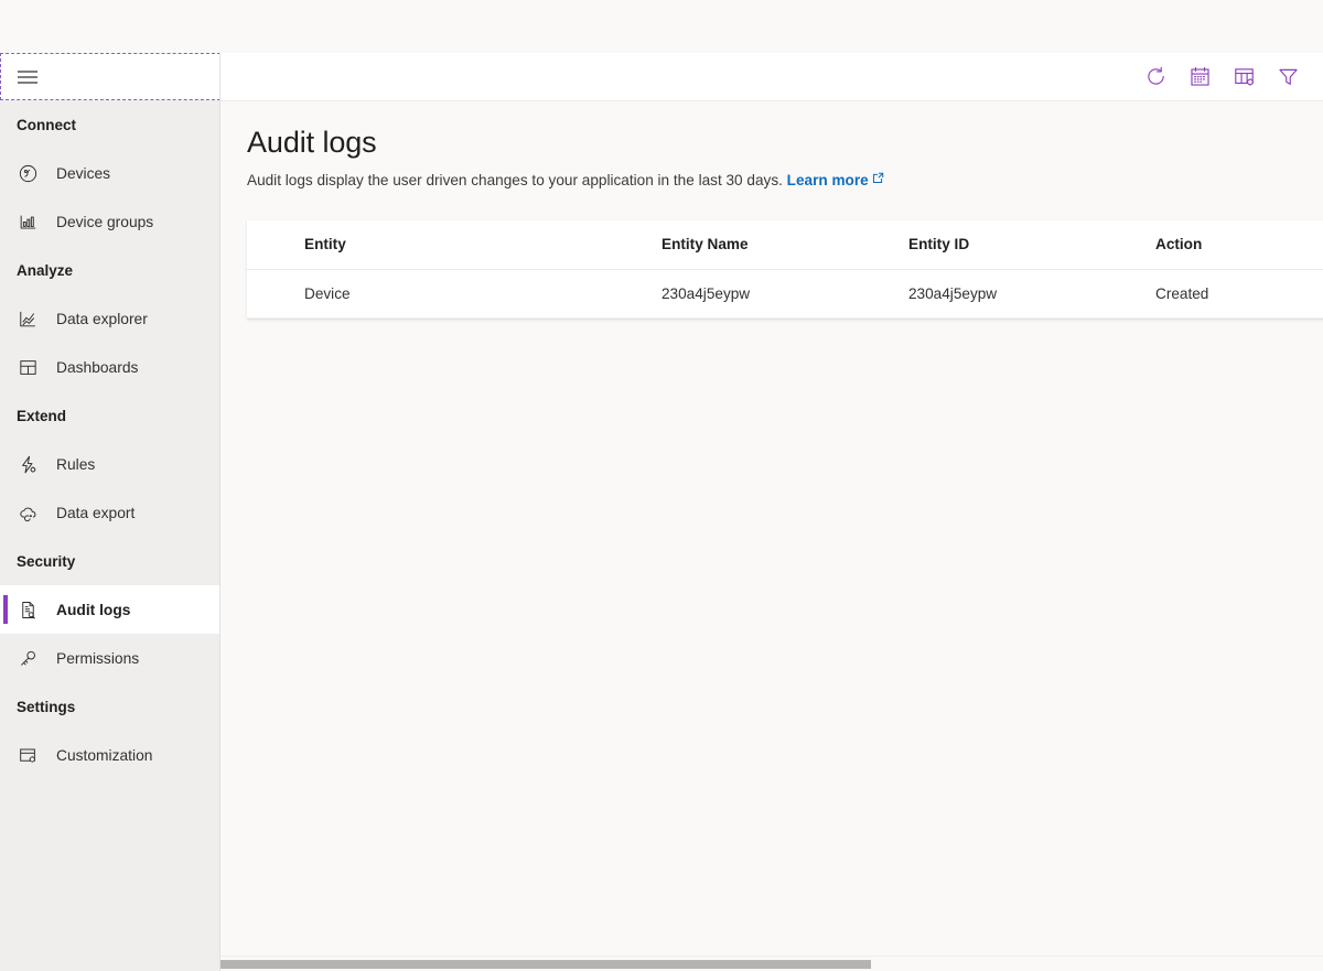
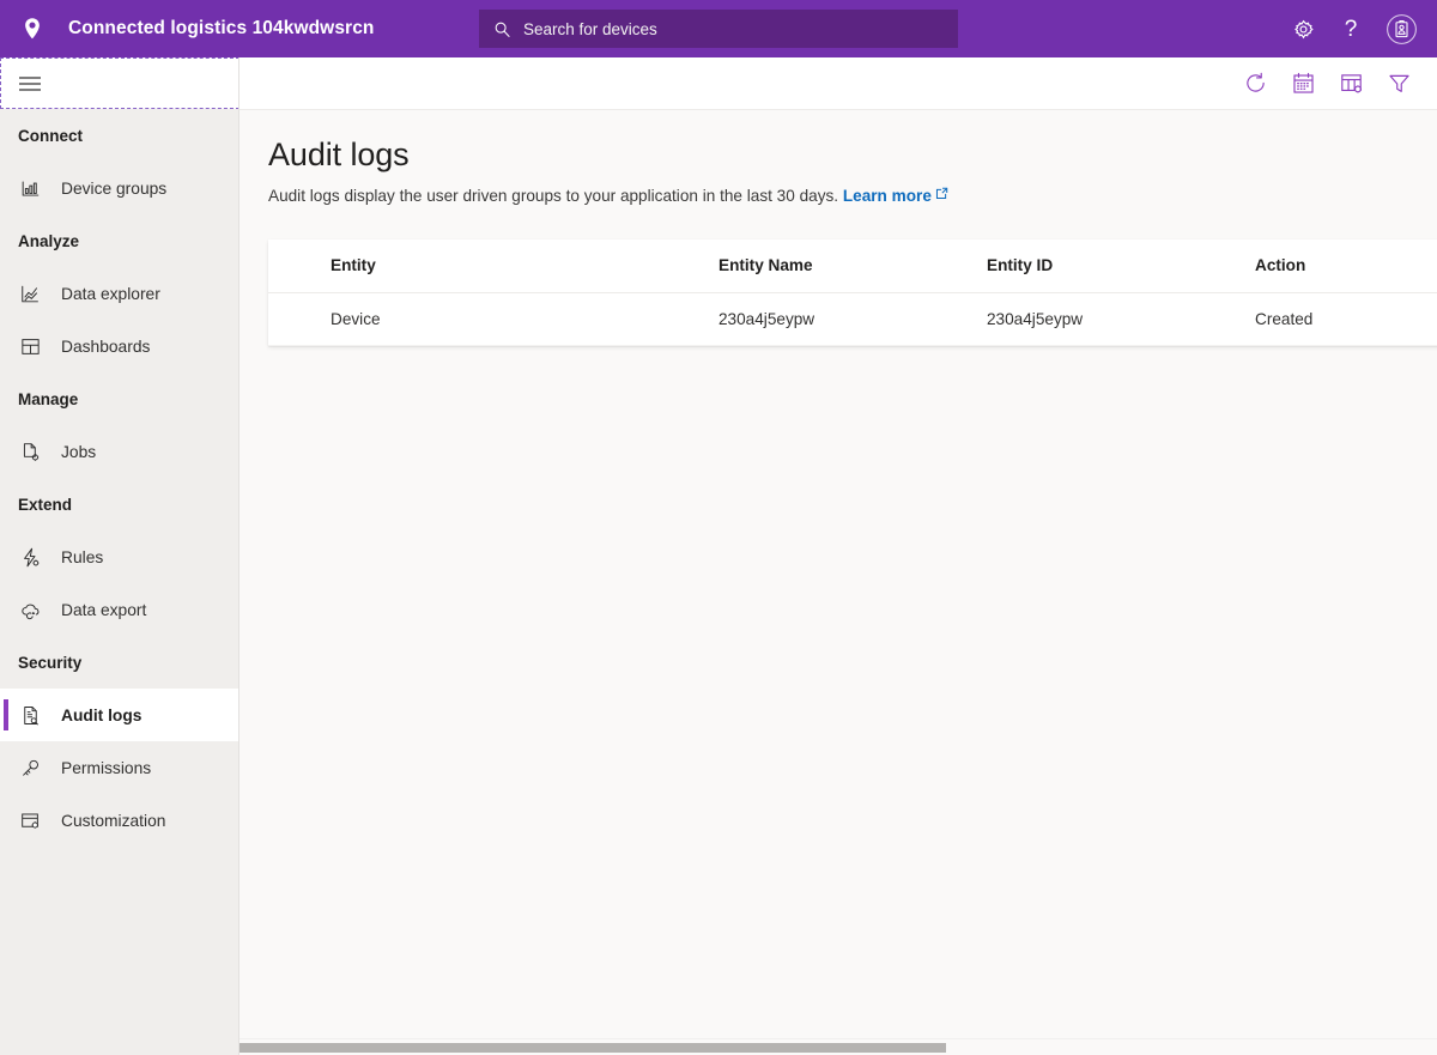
+ Connected logistics 104kwdwsrcn
+ Search for devices
+ ?
  Connect
- Devices
  Device groups
  Analyze
  Data explorer
  Dashboards
+ Manage
+ Jobs
  Extend
  Rules
  Data export
  Security
  Audit logs
  Permissions
- Settings
  Customization
  Audit logs
- Audit logs display the user driven changes to your application in the last 30 days. Learn more
+ Audit logs display the user driven groups to your application in the last 30 days. Learn more
  Entity	Entity Name	Entity ID	Action
  Device	230a4j5eypw	230a4j5eypw	Created
